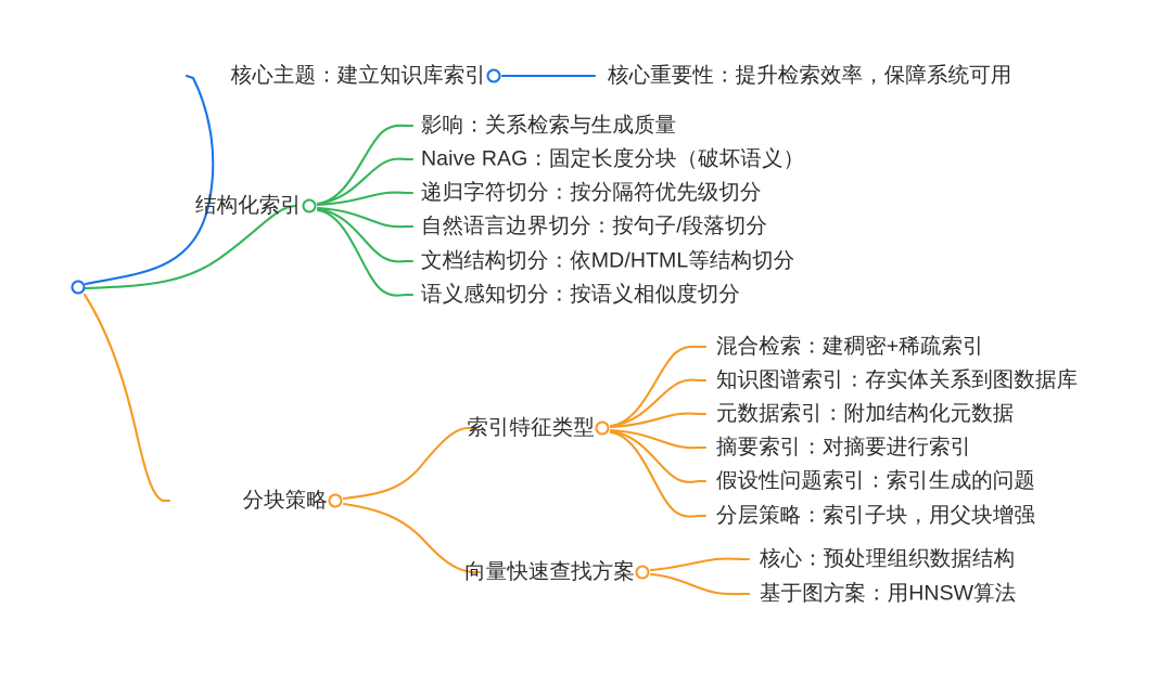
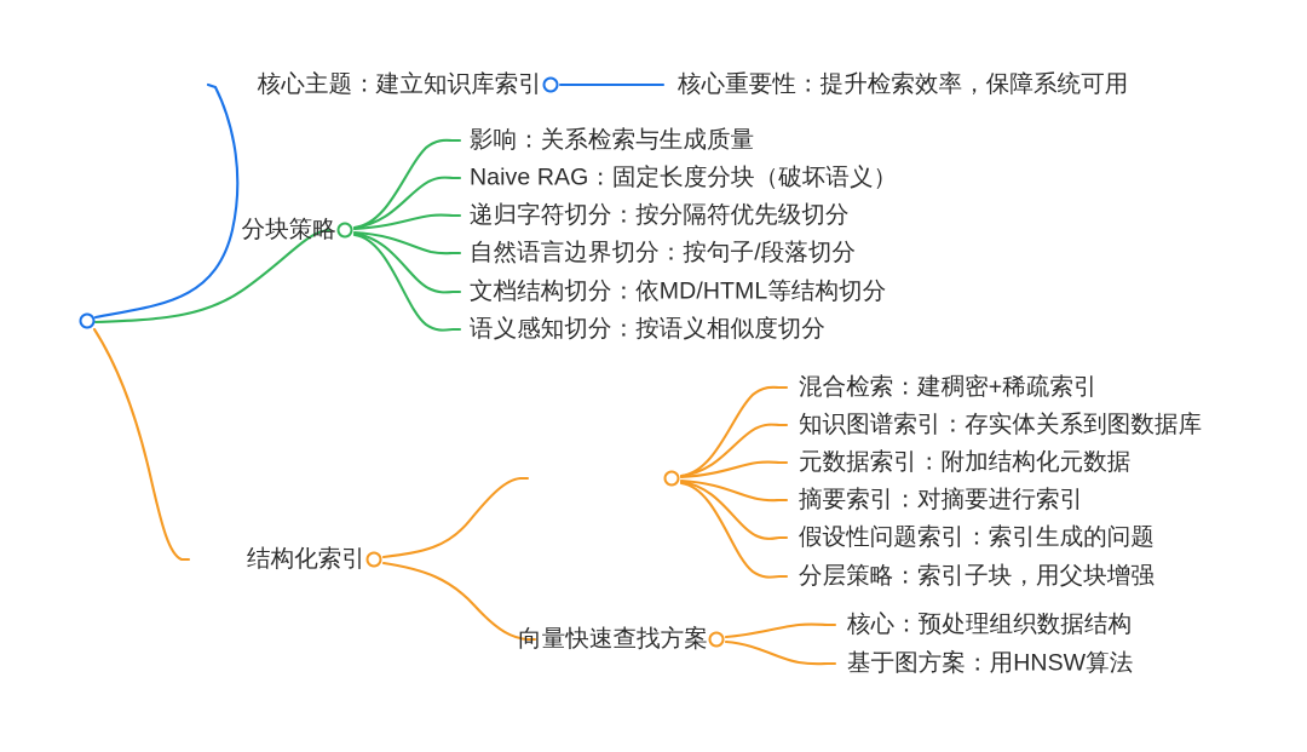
  核心主题：建立知识库索引
  核心重要性：提升检索效率，保障系统可用
- 结构化索引
+ 分块策略
  影响：关系检索与生成质量
  Naive RAG：固定长度分块（破坏语义）
  递归字符切分：按分隔符优先级切分
  自然语言边界切分：按句子/段落切分
  文档结构切分：依MD/HTML等结构切分
  语义感知切分：按语义相似度切分
- 分块策略
+ 结构化索引
- 索引特征类型
  混合检索：建稠密+稀疏索引
  知识图谱索引：存实体关系到图数据库
  元数据索引：附加结构化元数据
  摘要索引：对摘要进行索引
  假设性问题索引：索引生成的问题
  分层策略：索引子块，用父块增强
  向量快速查找方案
  核心：预处理组织数据结构
  基于图方案：用HNSW算法
